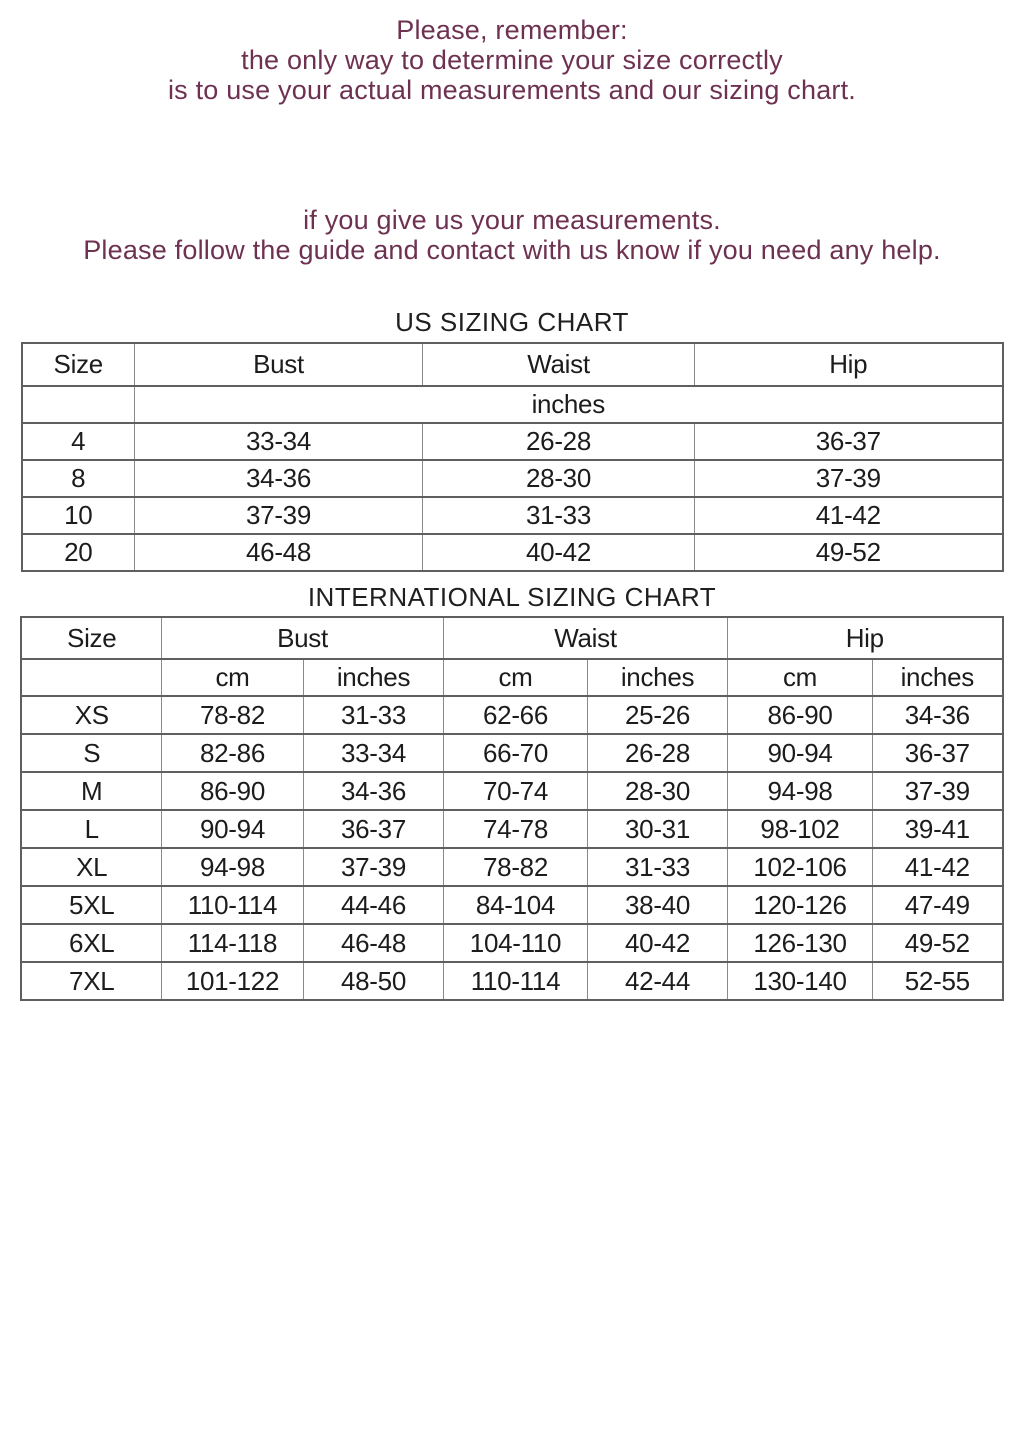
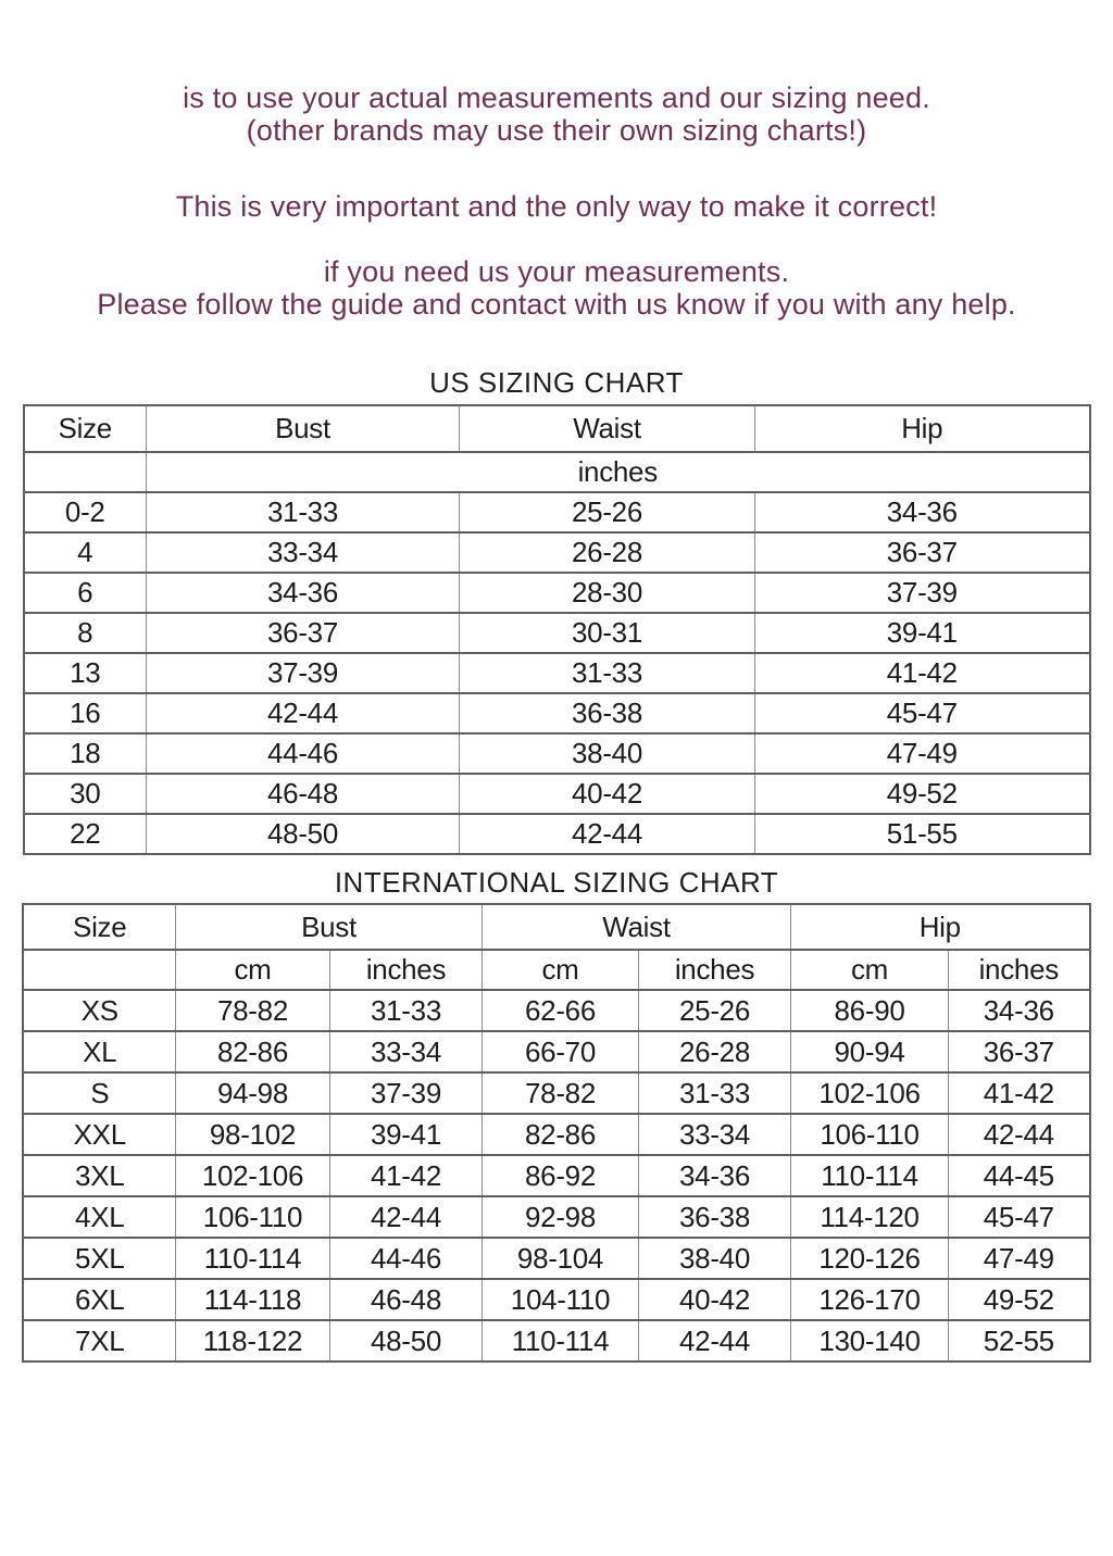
- Please, remember:
- the only way to determine your size correctly
- is to use your actual measurements and our sizing chart.
+ is to use your actual measurements and our sizing need.
+ (other brands may use their own sizing charts!)
+ This is very important and the only way to make it correct!
- if you give us your measurements.
+ if you need us your measurements.
- Please follow the guide and contact with us know if you need any help.
+ Please follow the guide and contact with us know if you with any help.
  US SIZING CHART
  Size	Bust	Waist	Hip
  	inches
+ 0-2	31-33	25-26	34-36
  4	33-34	26-28	36-37
- 8	34-36	28-30	37-39
+ 6	34-36	28-30	37-39
+ 8	36-37	30-31	39-41
- 10	37-39	31-33	41-42
+ 13	37-39	31-33	41-42
+ 16	42-44	36-38	45-47
+ 18	44-46	38-40	47-49
- 20	46-48	40-42	49-52
+ 30	46-48	40-42	49-52
+ 22	48-50	42-44	51-55
  INTERNATIONAL SIZING CHART
  Size	Bust	Waist	Hip
  	cm	inches	cm	inches	cm	inches
  XS	78-82	31-33	62-66	25-26	86-90	34-36
- S	82-86	33-34	66-70	26-28	90-94	36-37
+ XL	82-86	33-34	66-70	26-28	90-94	36-37
- M	86-90	34-36	70-74	28-30	94-98	37-39
- L	90-94	36-37	74-78	30-31	98-102	39-41
- XL	94-98	37-39	78-82	31-33	102-106	41-42
+ S	94-98	37-39	78-82	31-33	102-106	41-42
+ XXL	98-102	39-41	82-86	33-34	106-110	42-44
+ 3XL	102-106	41-42	86-92	34-36	110-114	44-45
+ 4XL	106-110	42-44	92-98	36-38	114-120	45-47
- 5XL	110-114	44-46	84-104	38-40	120-126	47-49
+ 5XL	110-114	44-46	98-104	38-40	120-126	47-49
- 6XL	114-118	46-48	104-110	40-42	126-130	49-52
+ 6XL	114-118	46-48	104-110	40-42	126-170	49-52
- 7XL	101-122	48-50	110-114	42-44	130-140	52-55
+ 7XL	118-122	48-50	110-114	42-44	130-140	52-55
